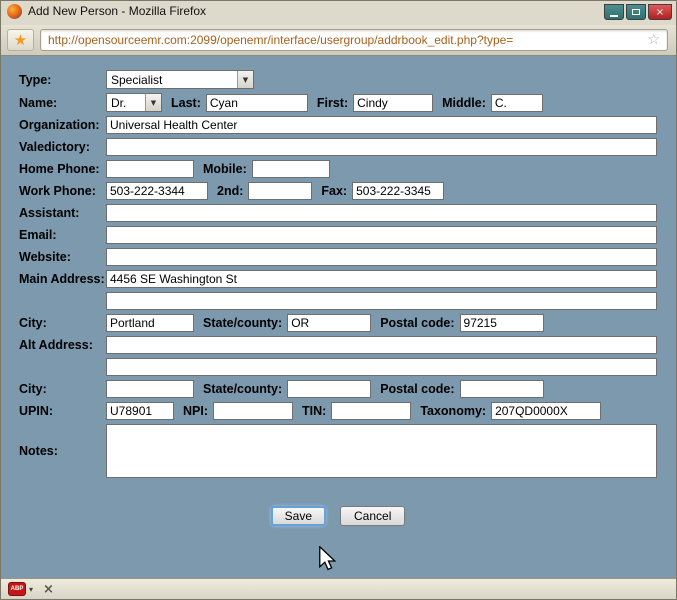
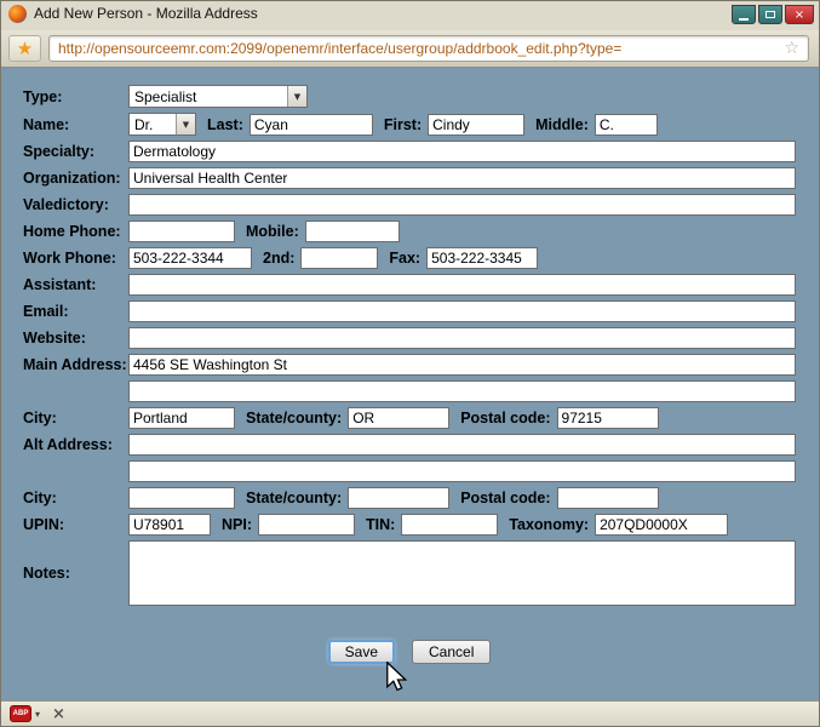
- Add New Person - Mozilla Firefox
+ Add New Person - Mozilla Address
  ×
  ★
  http://opensourceemr.com:2099/openemr/interface/usergroup/addrbook_edit.php?type=
  ☆
  Type:
  Specialist
  ▼
  Name:
  Dr.
  ▼
  Last:
  Cyan
  First:
  Cindy
  Middle:
  C.
+ Specialty:
+ Dermatology
  Organization:
  Universal Health Center
  Valedictory:
  Home Phone:
  Mobile:
  Work Phone:
  503-222-3344
  2nd:
  Fax:
  503-222-3345
  Assistant:
  Email:
  Website:
  Main Address:
  4456 SE Washington St
  City:
  Portland
  State/county:
  OR
  Postal code:
  97215
  Alt Address:
  City:
  State/county:
  Postal code:
  UPIN:
  U78901
  NPI:
  TIN:
  Taxonomy:
  207QD0000X
  Notes:
  Save
  Cancel
  ▾
  ×
